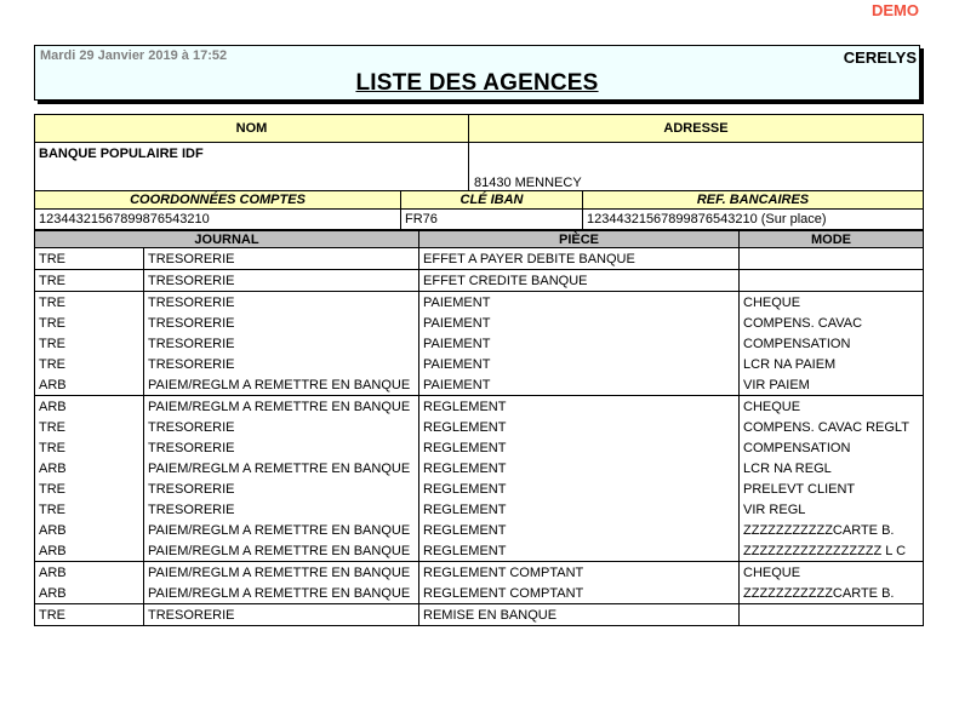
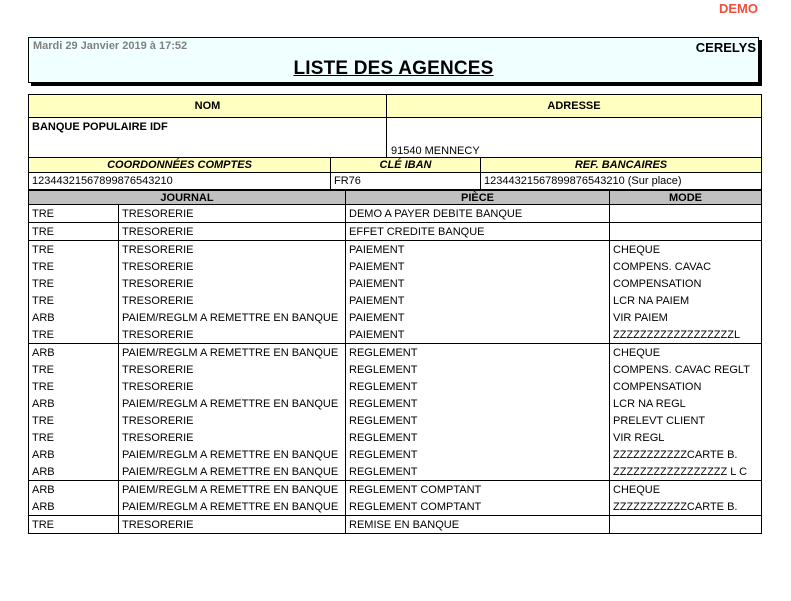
  DEMO
  Mardi 29 Janvier 2019 à 17:52
  CERELYS
  LISTE DES AGENCES
  NOM	ADRESSE
- BANQUE POPULAIRE IDF	81430 MENNECY
+ BANQUE POPULAIRE IDF	91540 MENNECY
  COORDONNÉES COMPTES	CLÉ IBAN	REF. BANCAIRES
  12344321567899876543210	FR76	12344321567899876543210 (Sur place)
  JOURNAL	PIÈCE	MODE
- TRE	TRESORERIE	EFFET A PAYER DEBITE BANQUE
+ TRE	TRESORERIE	DEMO A PAYER DEBITE BANQUE
  TRE	TRESORERIE	EFFET CREDITE BANQUE
  TRE	TRESORERIE	PAIEMENT	CHEQUE
  TRE	TRESORERIE	PAIEMENT	COMPENS. CAVAC
  TRE	TRESORERIE	PAIEMENT	COMPENSATION
  TRE	TRESORERIE	PAIEMENT	LCR NA PAIEM
  ARB	PAIEM/REGLM A REMETTRE EN BANQUE	PAIEMENT	VIR PAIEM
+ TRE	TRESORERIE	PAIEMENT	ZZZZZZZZZZZZZZZZZZL
  ARB	PAIEM/REGLM A REMETTRE EN BANQUE	REGLEMENT	CHEQUE
  TRE	TRESORERIE	REGLEMENT	COMPENS. CAVAC REGLT
  TRE	TRESORERIE	REGLEMENT	COMPENSATION
  ARB	PAIEM/REGLM A REMETTRE EN BANQUE	REGLEMENT	LCR NA REGL
  TRE	TRESORERIE	REGLEMENT	PRELEVT CLIENT
  TRE	TRESORERIE	REGLEMENT	VIR REGL
  ARB	PAIEM/REGLM A REMETTRE EN BANQUE	REGLEMENT	ZZZZZZZZZZZCARTE B.
  ARB	PAIEM/REGLM A REMETTRE EN BANQUE	REGLEMENT	ZZZZZZZZZZZZZZZZZ L C
  ARB	PAIEM/REGLM A REMETTRE EN BANQUE	REGLEMENT COMPTANT	CHEQUE
  ARB	PAIEM/REGLM A REMETTRE EN BANQUE	REGLEMENT COMPTANT	ZZZZZZZZZZZCARTE B.
  TRE	TRESORERIE	REMISE EN BANQUE
